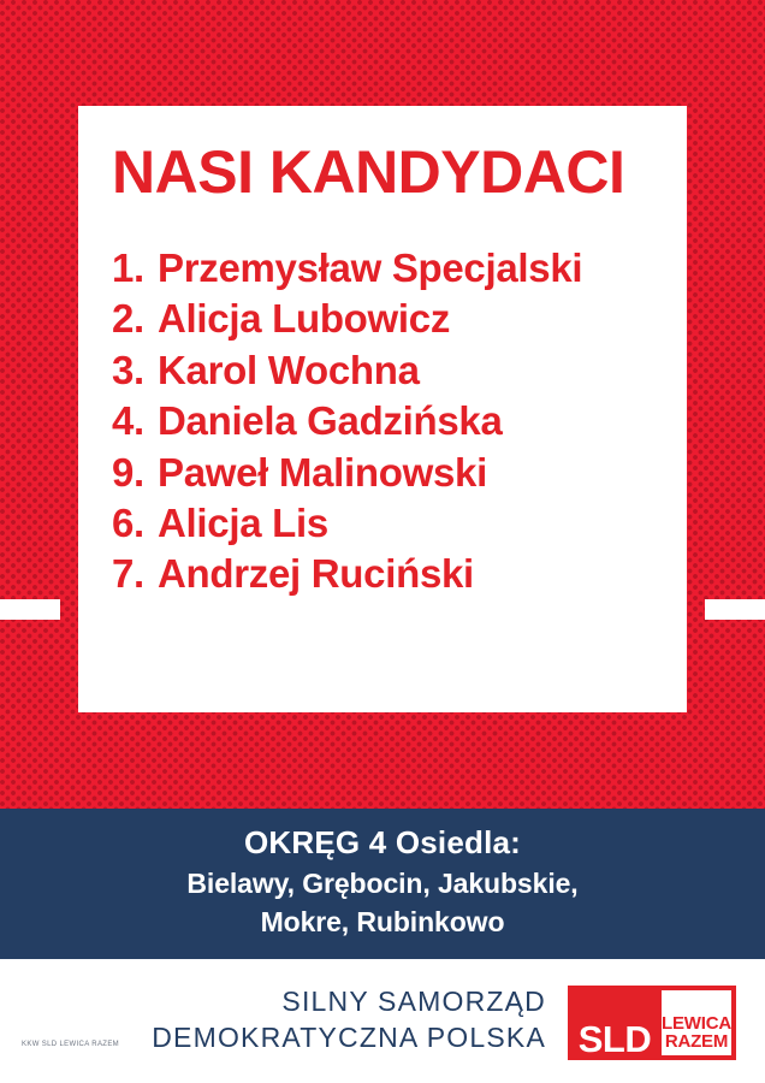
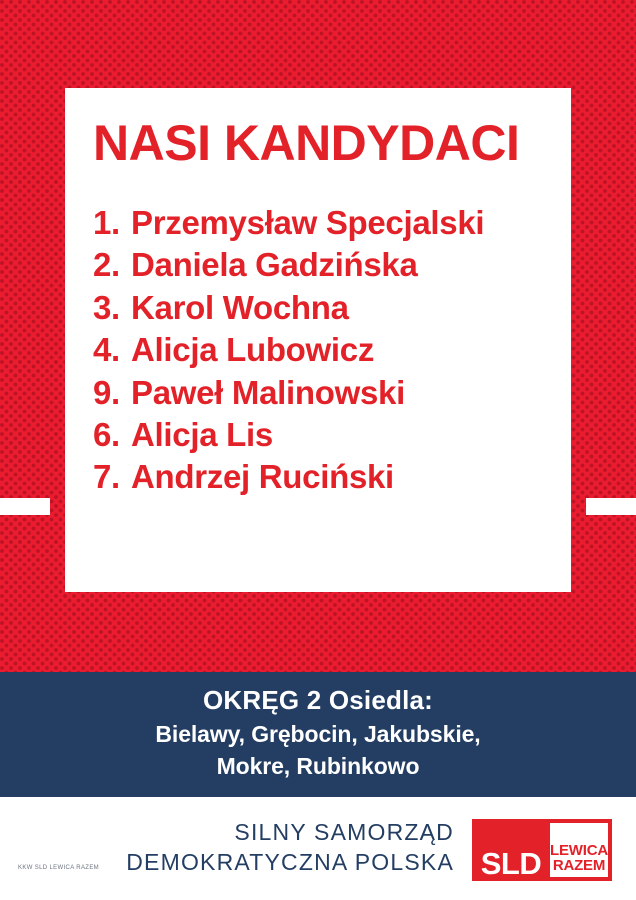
  NASI KANDYDACI
  1.
  Przemysław Specjalski
  2.
- Alicja Lubowicz
+ Daniela Gadzińska
  3.
  Karol Wochna
  4.
- Daniela Gadzińska
+ Alicja Lubowicz
  9.
  Paweł Malinowski
  6.
  Alicja Lis
  7.
  Andrzej Ruciński
- OKRĘG 4 Osiedla:
+ OKRĘG 2 Osiedla:
  Bielawy, Grębocin, Jakubskie,
  Mokre, Rubinkowo
  SILNY SAMORZĄD
  DEMOKRATYCZNA POLSKA
  SLD
  LEWICA
  RAZEM
